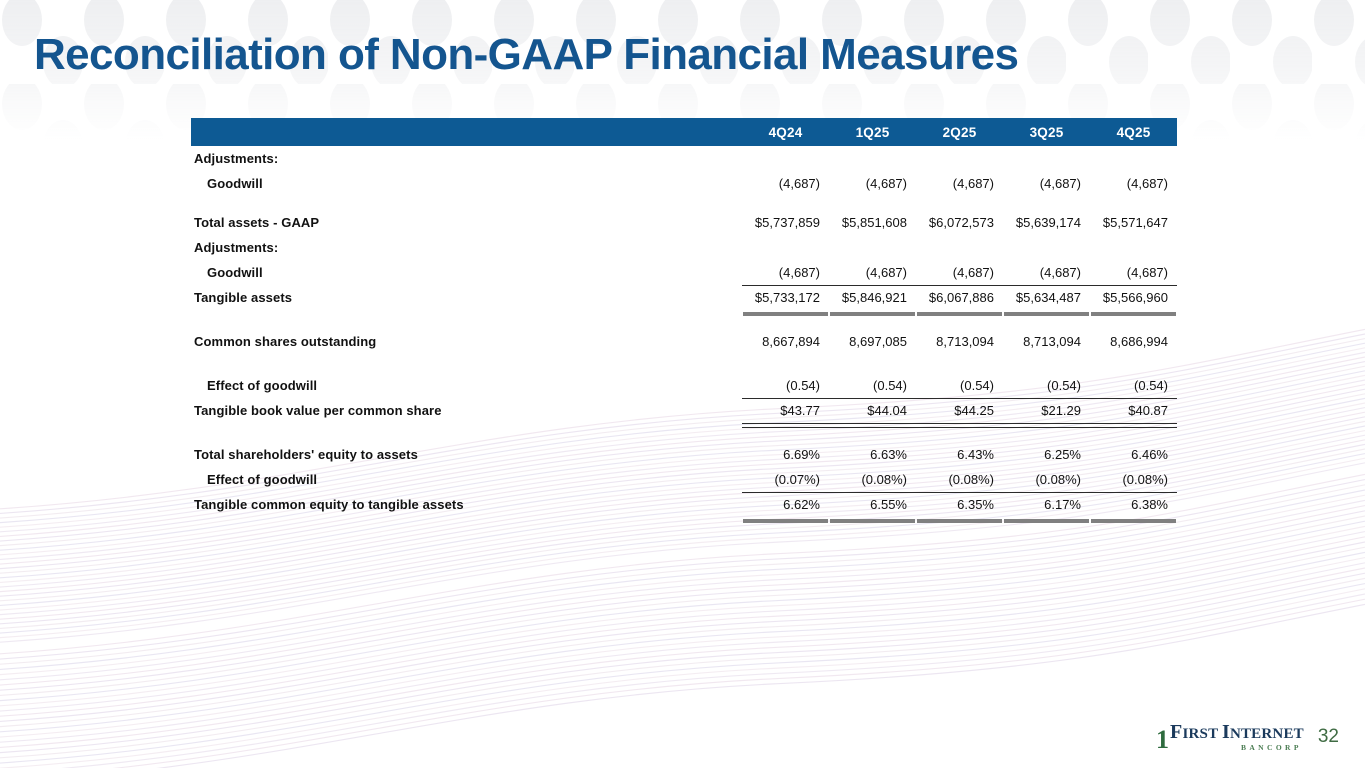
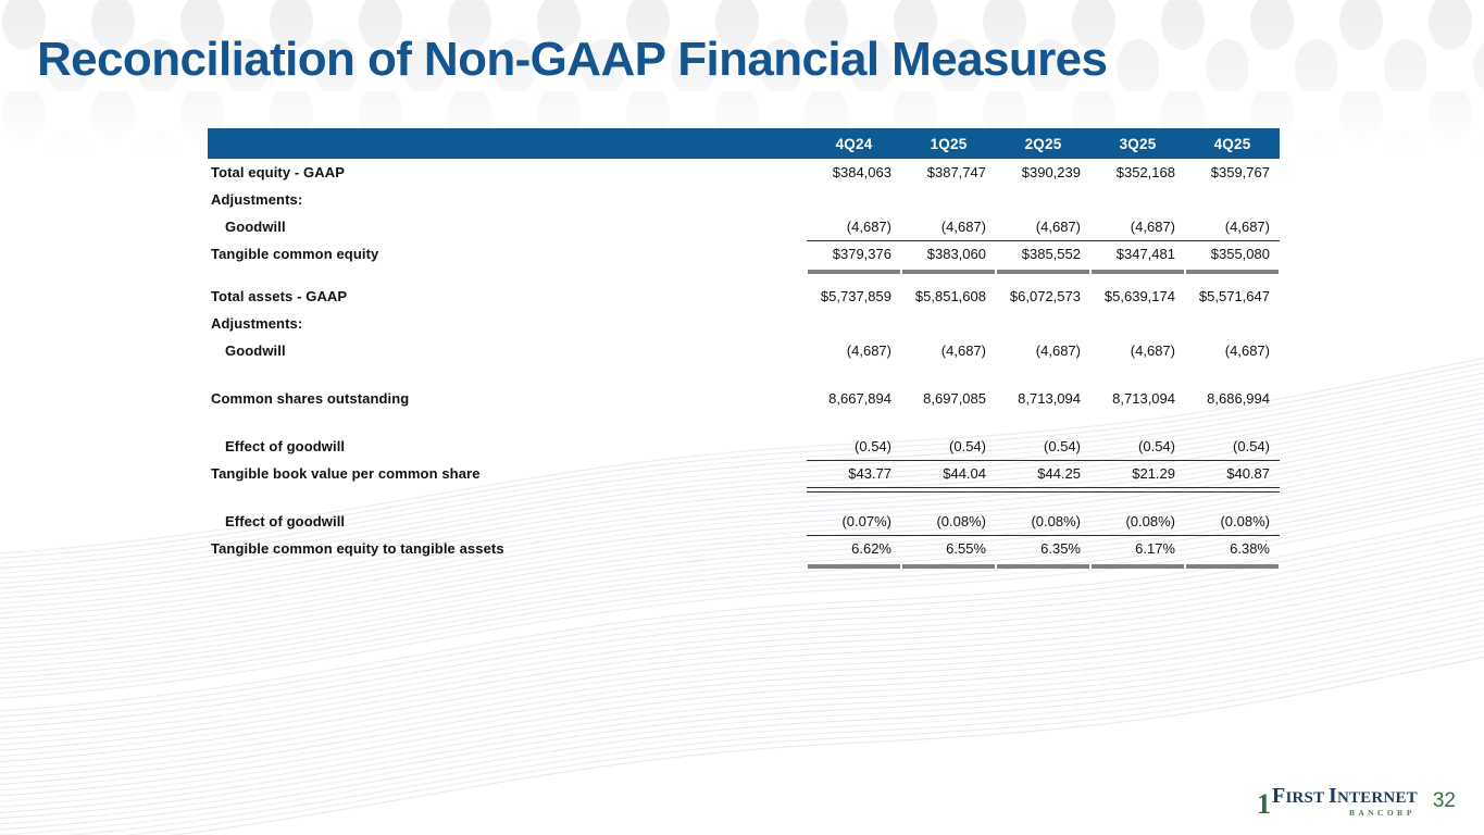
  Reconciliation of Non-GAAP Financial Measures
  	4Q24	1Q25	2Q25	3Q25	4Q25
+ Total equity - GAAP	$384,063	$387,747	$390,239	$352,168	$359,767
  Adjustments:
  Goodwill	(4,687)	(4,687)	(4,687)	(4,687)	(4,687)
+ Tangible common equity	$379,376	$383,060	$385,552	$347,481	$355,080
  Total assets - GAAP	$5,737,859	$5,851,608	$6,072,573	$5,639,174	$5,571,647
  Adjustments:
  Goodwill	(4,687)	(4,687)	(4,687)	(4,687)	(4,687)
- Tangible assets	$5,733,172	$5,846,921	$6,067,886	$5,634,487	$5,566,960
  Common shares outstanding	8,667,894	8,697,085	8,713,094	8,713,094	8,686,994
  Effect of goodwill	(0.54)	(0.54)	(0.54)	(0.54)	(0.54)
  Tangible book value per common share	$43.77	$44.04	$44.25	$21.29	$40.87
- Total shareholders' equity to assets	6.69%	6.63%	6.43%	6.25%	6.46%
  Effect of goodwill	(0.07%)	(0.08%)	(0.08%)	(0.08%)	(0.08%)
  Tangible common equity to tangible assets	6.62%	6.55%	6.35%	6.17%	6.38%
  1
  FIRST INTERNET
  BANCORP
  32
